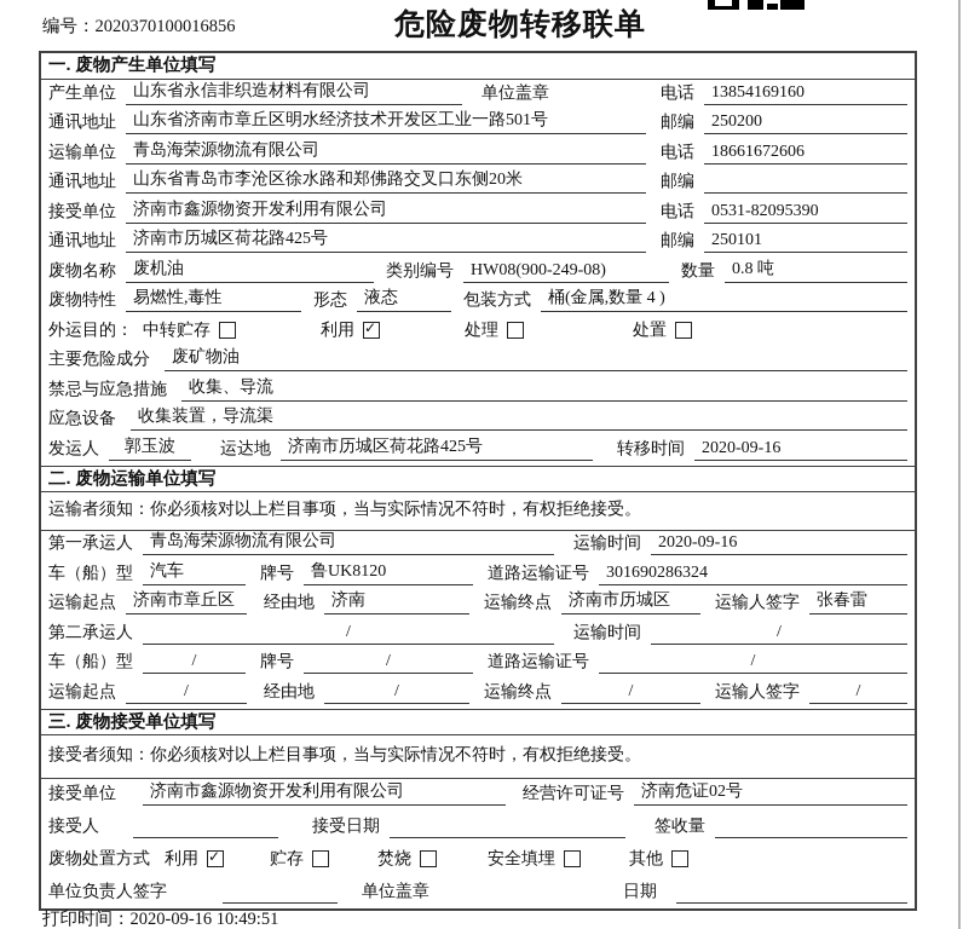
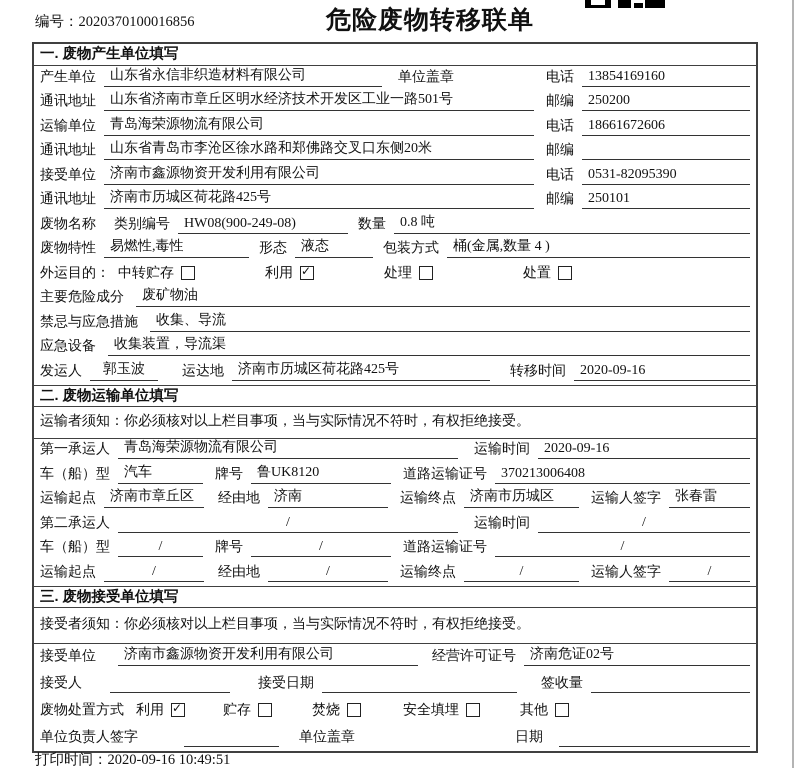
  编号：2020370100016856
  危险废物转移联单
  一. 废物产生单位填写
  产生单位
  山东省永信非织造材料有限公司
  单位盖章
  电话
  13854169160
  通讯地址
  山东省济南市章丘区明水经济技术开发区工业一路501号
  邮编
  250200
  运输单位
  青岛海荣源物流有限公司
  电话
  18661672606
  通讯地址
  山东省青岛市李沧区徐水路和郑佛路交叉口东侧20米
  邮编
  接受单位
  济南市鑫源物资开发利用有限公司
  电话
  0531-82095390
  通讯地址
  济南市历城区荷花路425号
  邮编
  250101
  废物名称
- 废机油
  类别编号
  HW08(900-249-08)
  数量
  0.8 吨
  废物特性
  易燃性,毒性
  形态
  液态
  包装方式
  桶(金属,数量 4 )
  外运目的：
  中转贮存
  利用
  ✓
  处理
  处置
  主要危险成分
  废矿物油
  禁忌与应急措施
  收集、导流
  应急设备
  收集装置，导流渠
  发运人
  郭玉波
  运达地
  济南市历城区荷花路425号
  转移时间
  2020-09-16
  二. 废物运输单位填写
  运输者须知：你必须核对以上栏目事项，当与实际情况不符时，有权拒绝接受。
  第一承运人
  青岛海荣源物流有限公司
  运输时间
  2020-09-16
  车（船）型
  汽车
  牌号
  鲁UK8120
  道路运输证号
- 301690286324
+ 370213006408
  运输起点
  济南市章丘区
  经由地
  济南
  运输终点
  济南市历城区
  运输人签字
  张春雷
  第二承运人
  /
  运输时间
  /
  车（船）型
  /
  牌号
  /
  道路运输证号
  /
  运输起点
  /
  经由地
  /
  运输终点
  /
  运输人签字
  /
  三. 废物接受单位填写
  接受者须知：你必须核对以上栏目事项，当与实际情况不符时，有权拒绝接受。
  接受单位
  济南市鑫源物资开发利用有限公司
  经营许可证号
  济南危证02号
  接受人
  接受日期
  签收量
  废物处置方式
  利用
  ✓
  贮存
  焚烧
  安全填埋
  其他
  单位负责人签字
  单位盖章
  日期
  打印时间：2020-09-16 10:49:51
